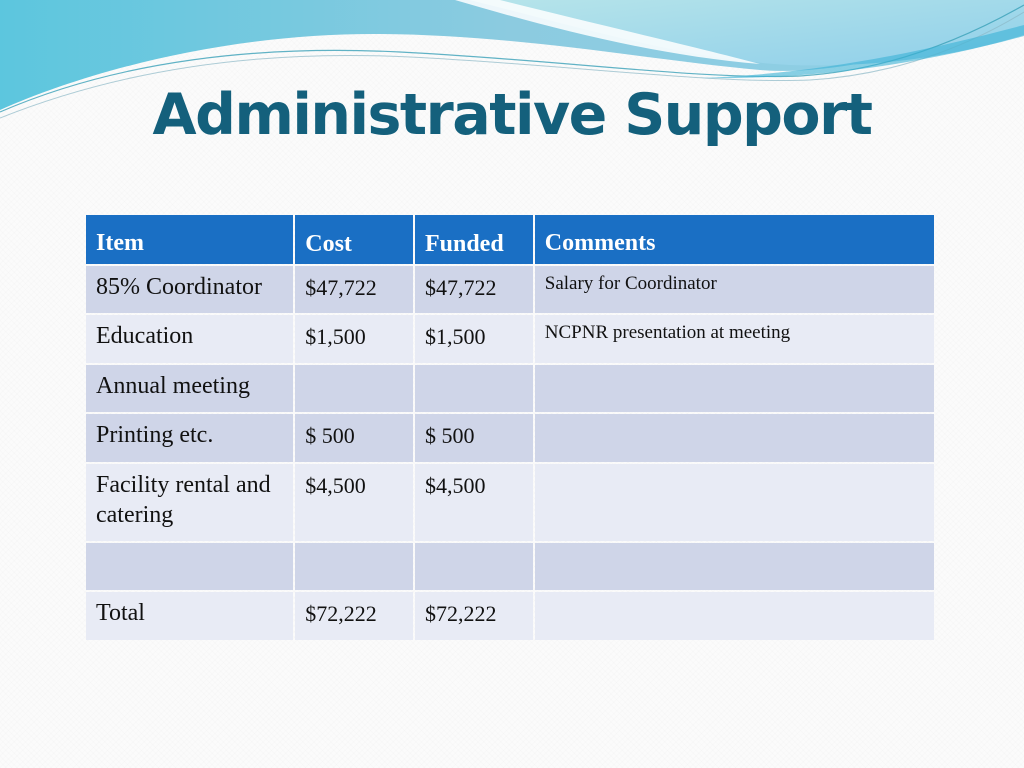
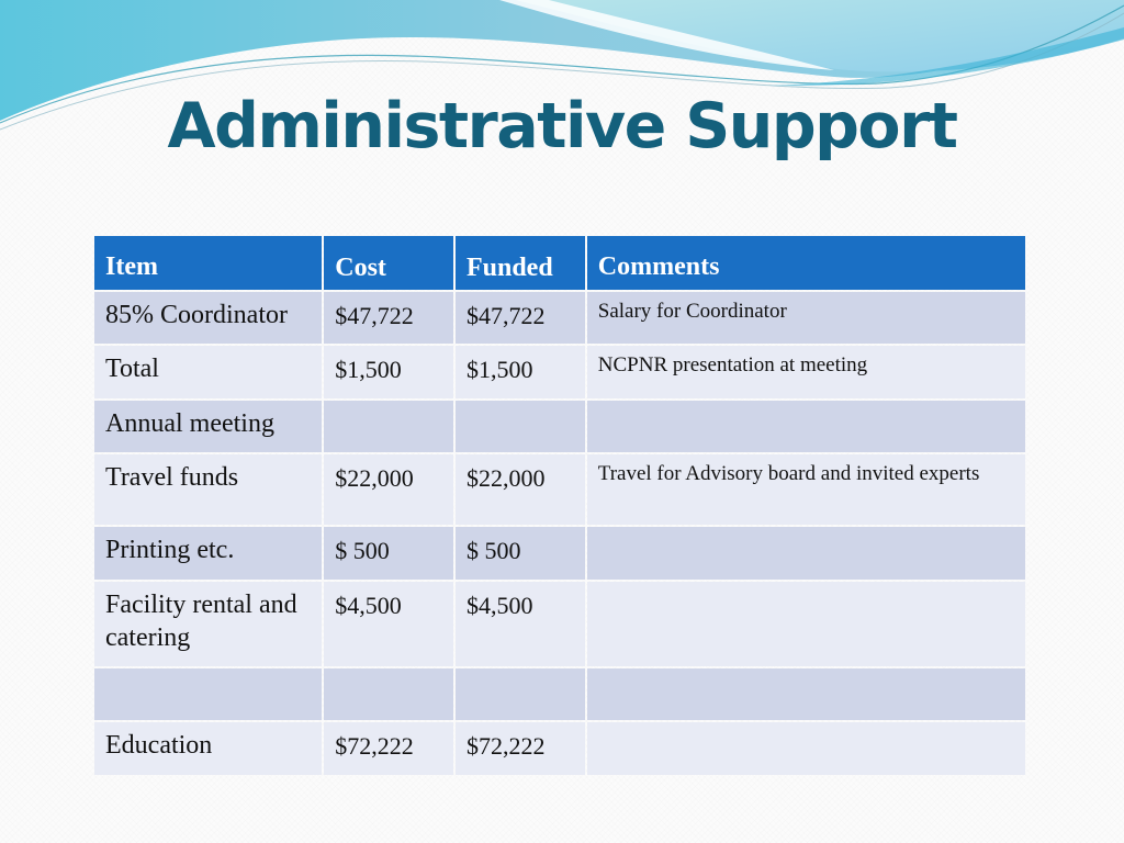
  Administrative Support
  Item	Cost	Funded	Comments
  85% Coordinator	$47,722	$47,722	Salary for Coordinator
- Education	$1,500	$1,500	NCPNR presentation at meeting
+ Total	$1,500	$1,500	NCPNR presentation at meeting
  Annual meeting
+ Travel funds	$22,000	$22,000	Travel for Advisory board and invited experts
  Printing etc.	$ 500	$ 500
  Facility rental and catering	$4,500	$4,500
- Total	$72,222	$72,222
+ Education	$72,222	$72,222
